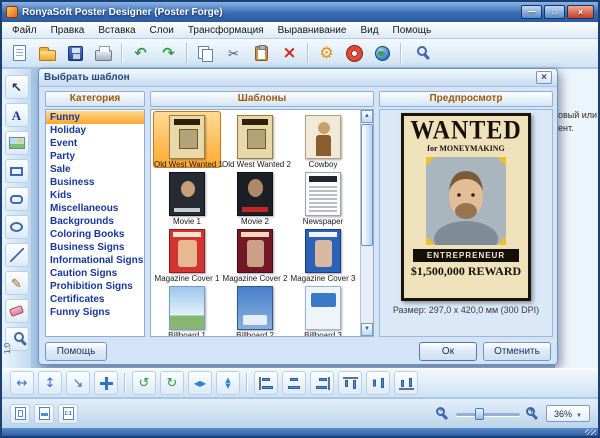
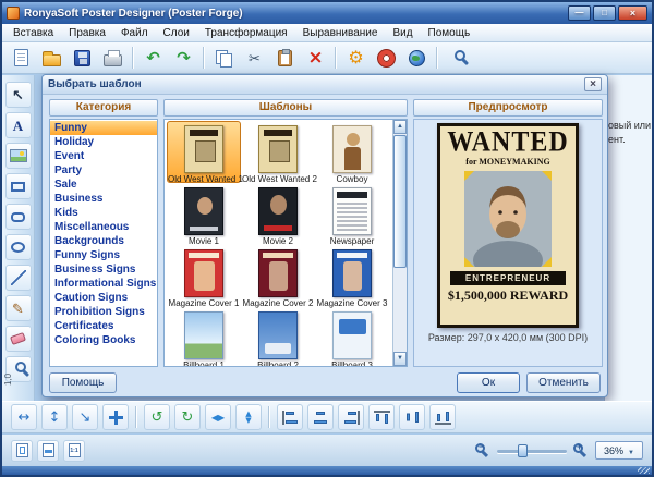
  RonyaSoft Poster Designer (Poster Forge)
  —
  □
  ×
- Файл
+ Вставка
  Правка
- Вставка
+ Файл
  Слои
  Трансформация
  Выравнивание
  Вид
  Помощь
  овый или
  ент.
  Выбрать шаблон
  ×
  Категория
  Шаблоны
  Предпросмотр
  Funny
  Holiday
  Event
  Party
  Sale
  Business
  Kids
  Miscellaneous
  Backgrounds
- Coloring Books
+ Funny Signs
  Business Signs
  Informational Signs
  Caution Signs
  Prohibition Signs
  Certificates
- Funny Signs
+ Coloring Books
  Old West Wanted
  Old West Wanted
  Cowboy
  Movie 1
  Movie 2
  Newspaper
  Magazine Cover 1
  Magazine Cover 2
  Magazine Cover 3
  Billboard 1
  Billboard 2
  Billboard 3
  WANTED
  for MONEYMAKING
  ENTREPRENEUR
  $1,500,000 REWARD
  Размер: 297,0 x 420,0 мм (300 DPI)
  Помощь
  Ок
  Отменить
  36%
